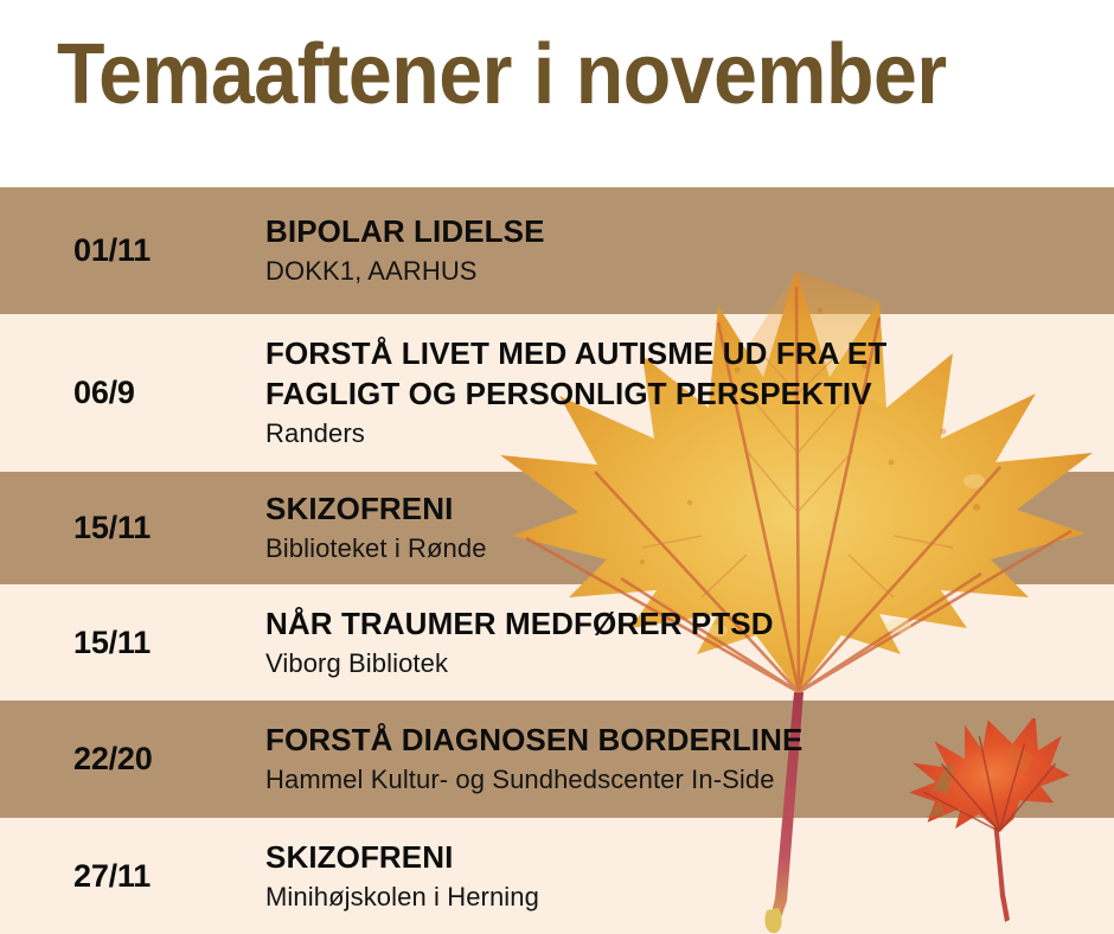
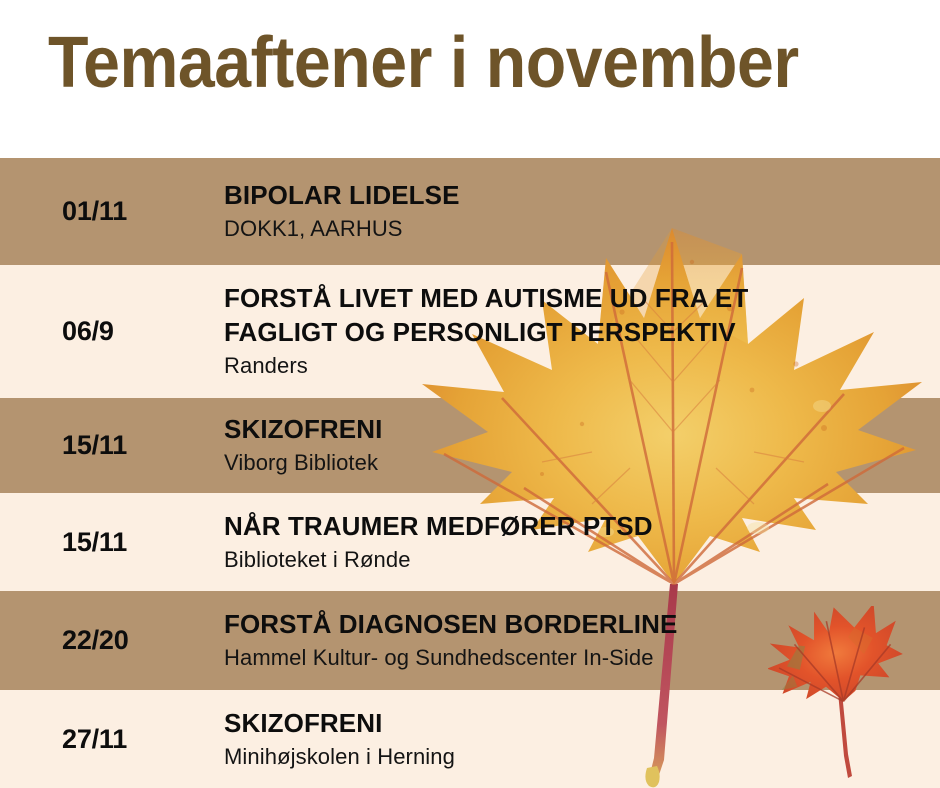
  Temaaftener i november
  01/11
  BIPOLAR LIDELSE
  DOKK1, AARHUS
  06/9
  FORSTÅ LIVET MED AUTISME UD FRA ET
  FAGLIGT OG PERSONLIGT PERSPEKTIV
  Randers
  15/11
  SKIZOFRENI
- Biblioteket i Rønde
+ Viborg Bibliotek
  15/11
  NÅR TRAUMER MEDFØRER PTSD
- Viborg Bibliotek
+ Biblioteket i Rønde
  22/20
  FORSTÅ DIAGNOSEN BORDERLINE
  Hammel Kultur- og Sundhedscenter In-Side
  27/11
  SKIZOFRENI
  Minihøjskolen i Herning
